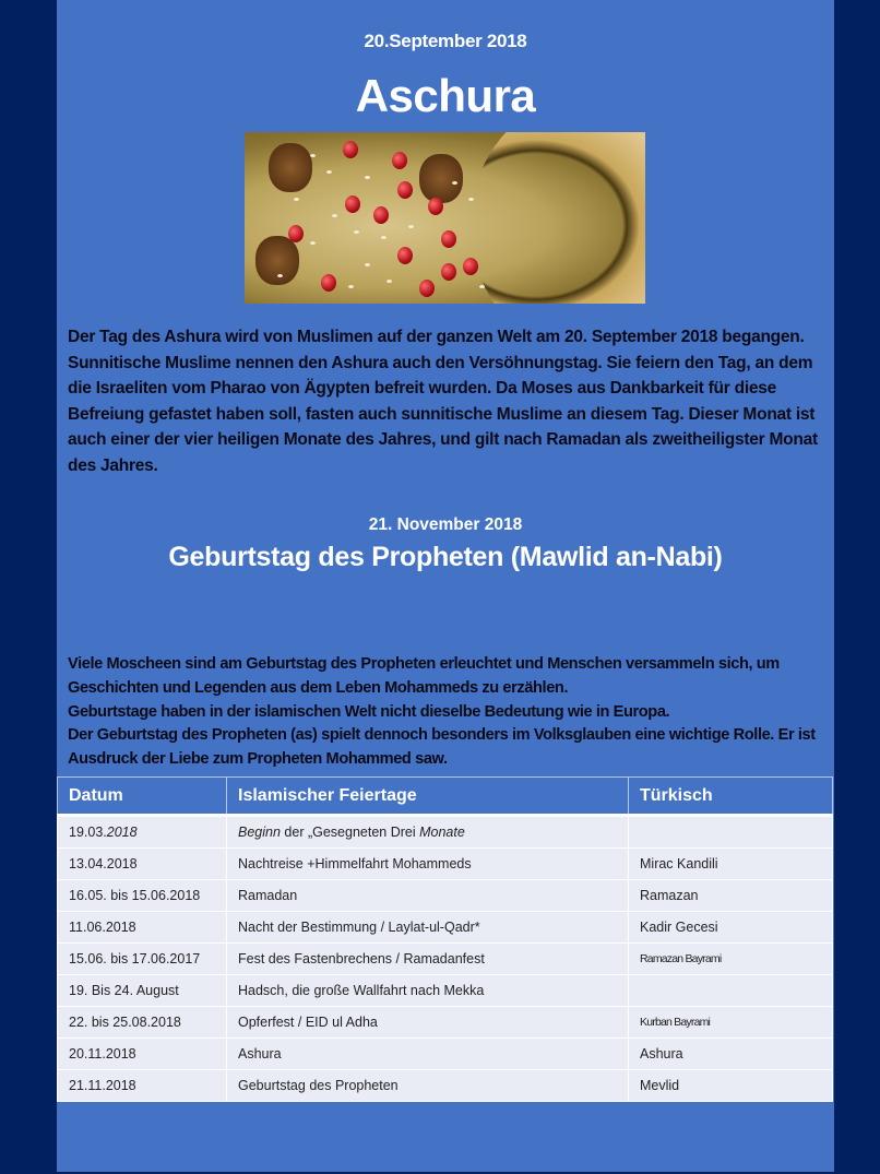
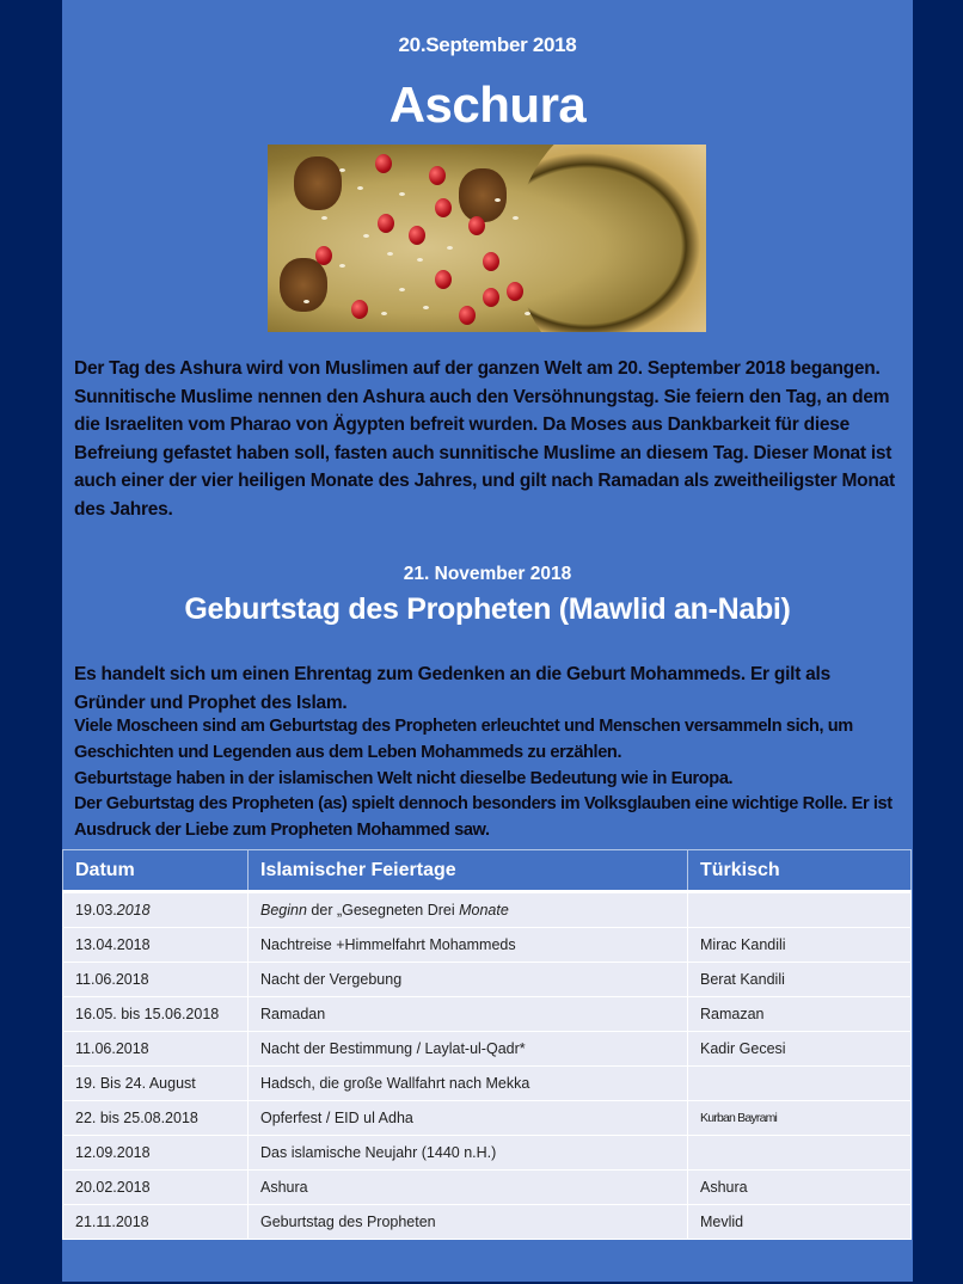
  20.September 2018
  Aschura
  Der Tag des Ashura wird von Muslimen auf der ganzen Welt am 20. September 2018 begangen.
  Sunnitische Muslime nennen den Ashura auch den Versöhnungstag. Sie feiern den Tag, an dem die Israeliten vom Pharao von Ägypten befreit wurden. Da Moses aus Dankbarkeit für diese Befreiung gefastet haben soll, fasten auch sunnitische Muslime an diesem Tag. Dieser Monat ist auch einer der vier heiligen Monate des Jahres, und gilt nach Ramadan als zweitheiligster Monat des Jahres.
  21. November 2018
  Geburtstag des Propheten (Mawlid an-Nabi)
+ Es handelt sich um einen Ehrentag zum Gedenken an die Geburt Mohammeds. Er gilt als Gründer und Prophet des Islam.
  Viele Moscheen sind am Geburtstag des Propheten erleuchtet und Menschen versammeln sich, um Geschichten und Legenden aus dem Leben Mohammeds zu erzählen.
  Geburtstage haben in der islamischen Welt nicht dieselbe Bedeutung wie in Europa.
  Der Geburtstag des Propheten (as) spielt dennoch besonders im Volksglauben eine wichtige Rolle. Er ist Ausdruck der Liebe zum Propheten Mohammed saw.
  Datum	Islamischer Feiertage	Türkisch
  19.03.2018	Beginn der „Gesegneten Drei Monate
  13.04.2018	Nachtreise +Himmelfahrt Mohammeds	Mirac Kandili
+ 11.06.2018	Nacht der Vergebung	Berat Kandili
  16.05. bis 15.06.2018	Ramadan	Ramazan
  11.06.2018	Nacht der Bestimmung / Laylat-ul-Qadr*	Kadir Gecesi
- 15.06. bis 17.06.2017	Fest des Fastenbrechens / Ramadanfest	Ramazan Bayrami
  19. Bis 24. August	Hadsch, die große Wallfahrt nach Mekka
  22. bis 25.08.2018	Opferfest / EID ul Adha	Kurban Bayrami
+ 12.09.2018	Das islamische Neujahr (1440 n.H.)
- 20.11.2018	Ashura	Ashura
+ 20.02.2018	Ashura	Ashura
  21.11.2018	Geburtstag des Propheten	Mevlid
